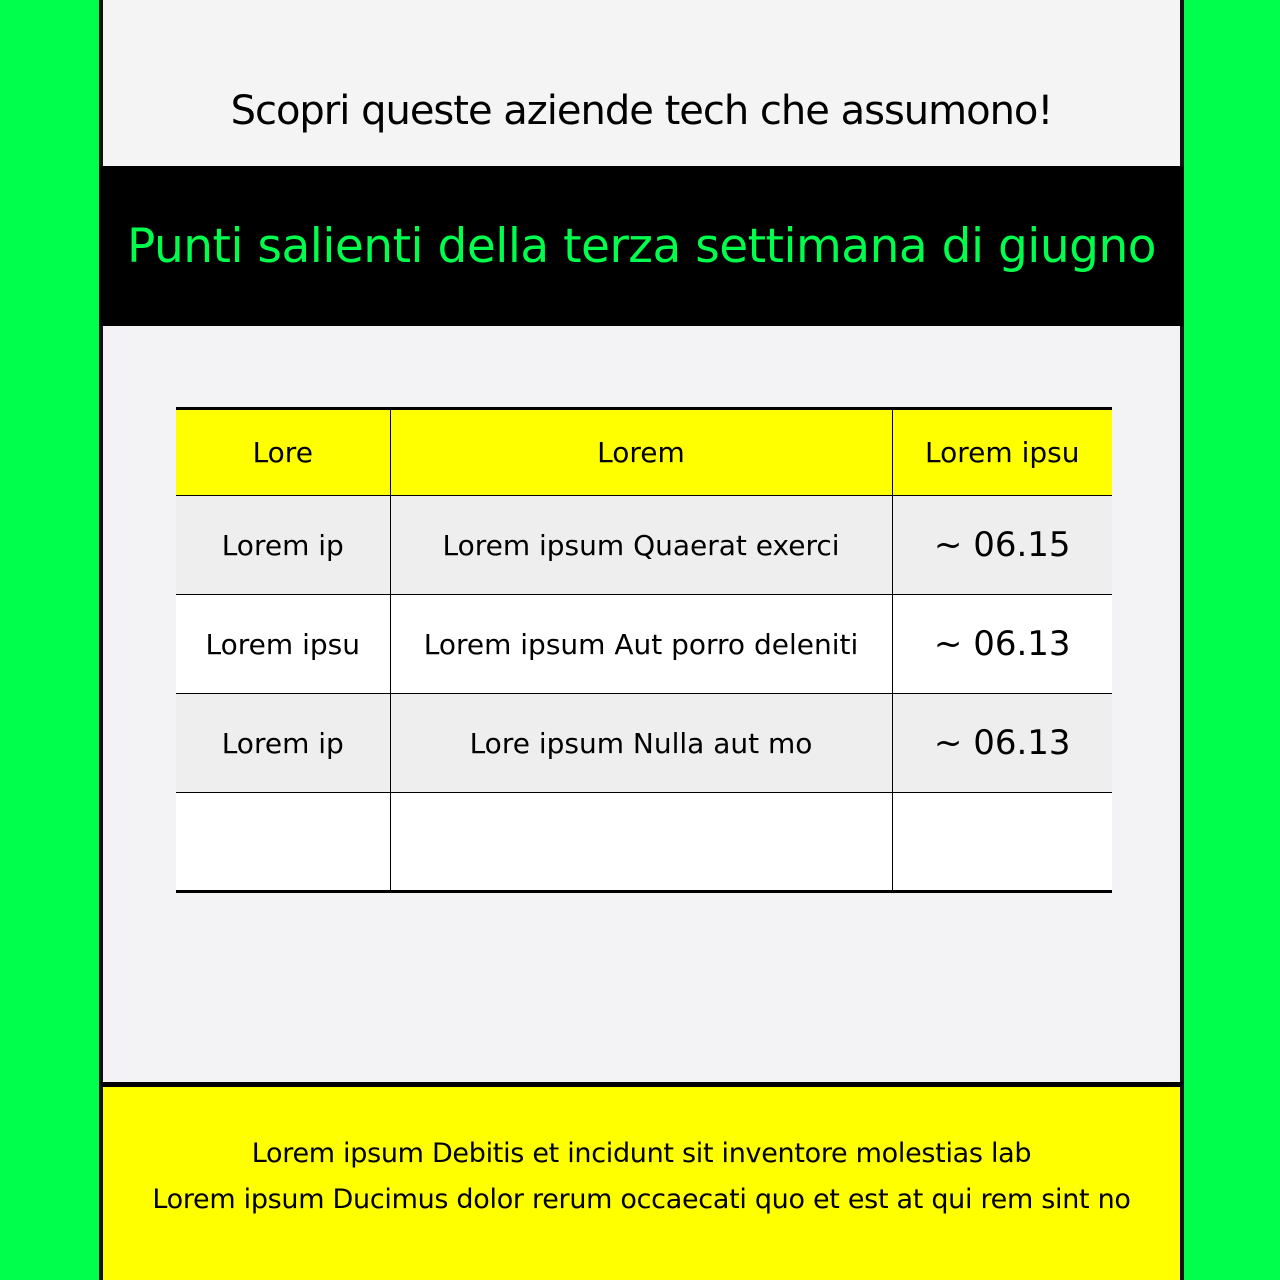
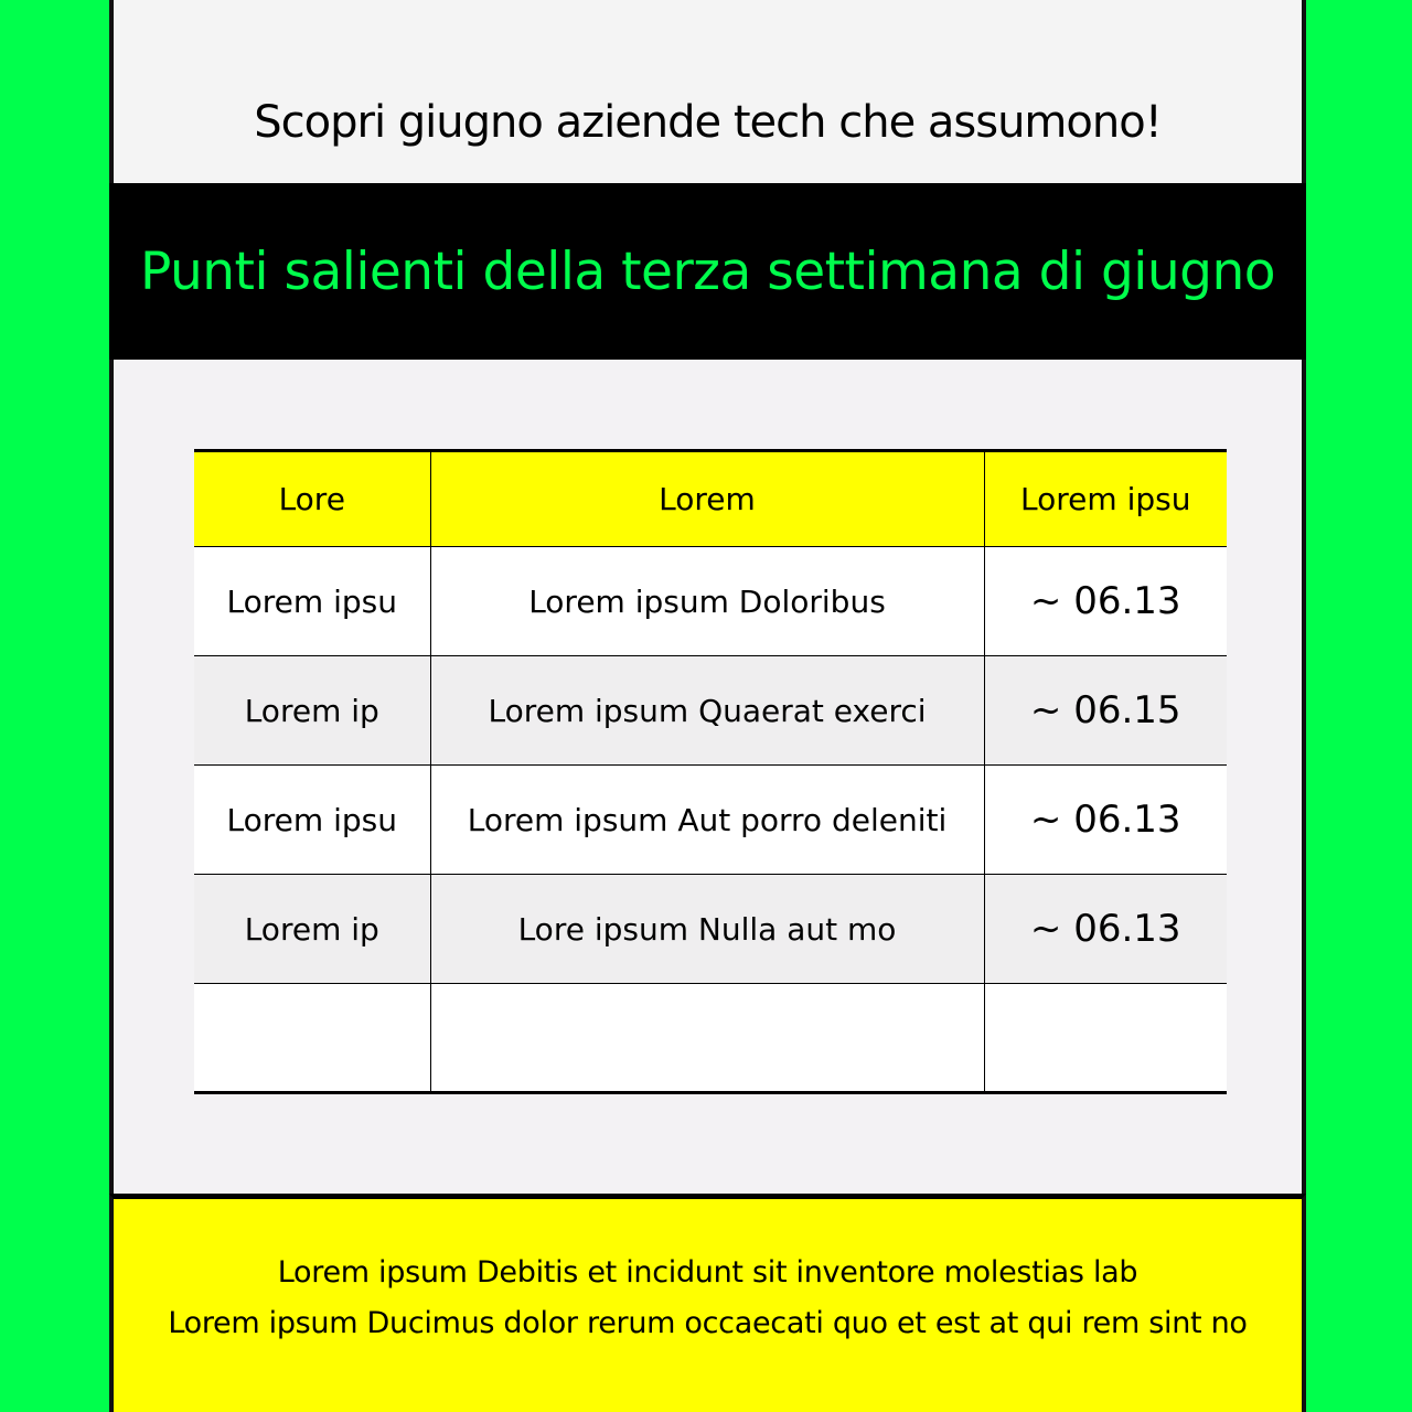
- Scopri queste aziende tech che assumono!
+ Scopri giugno aziende tech che assumono!
  Punti salienti della terza settimana di giugno
  Lore	Lorem	Lorem ipsu
+ Lorem ipsu	Lorem ipsum Doloribus	~ 06.13
  Lorem ip	Lorem ipsum Quaerat exerci	~ 06.15
  Lorem ipsu	Lorem ipsum Aut porro deleniti	~ 06.13
  Lorem ip	Lore ipsum Nulla aut mo	~ 06.13
  Lorem ipsum Debitis et incidunt sit inventore molestias lab
  Lorem ipsum Ducimus dolor rerum occaecati quo et est at qui rem sint no
